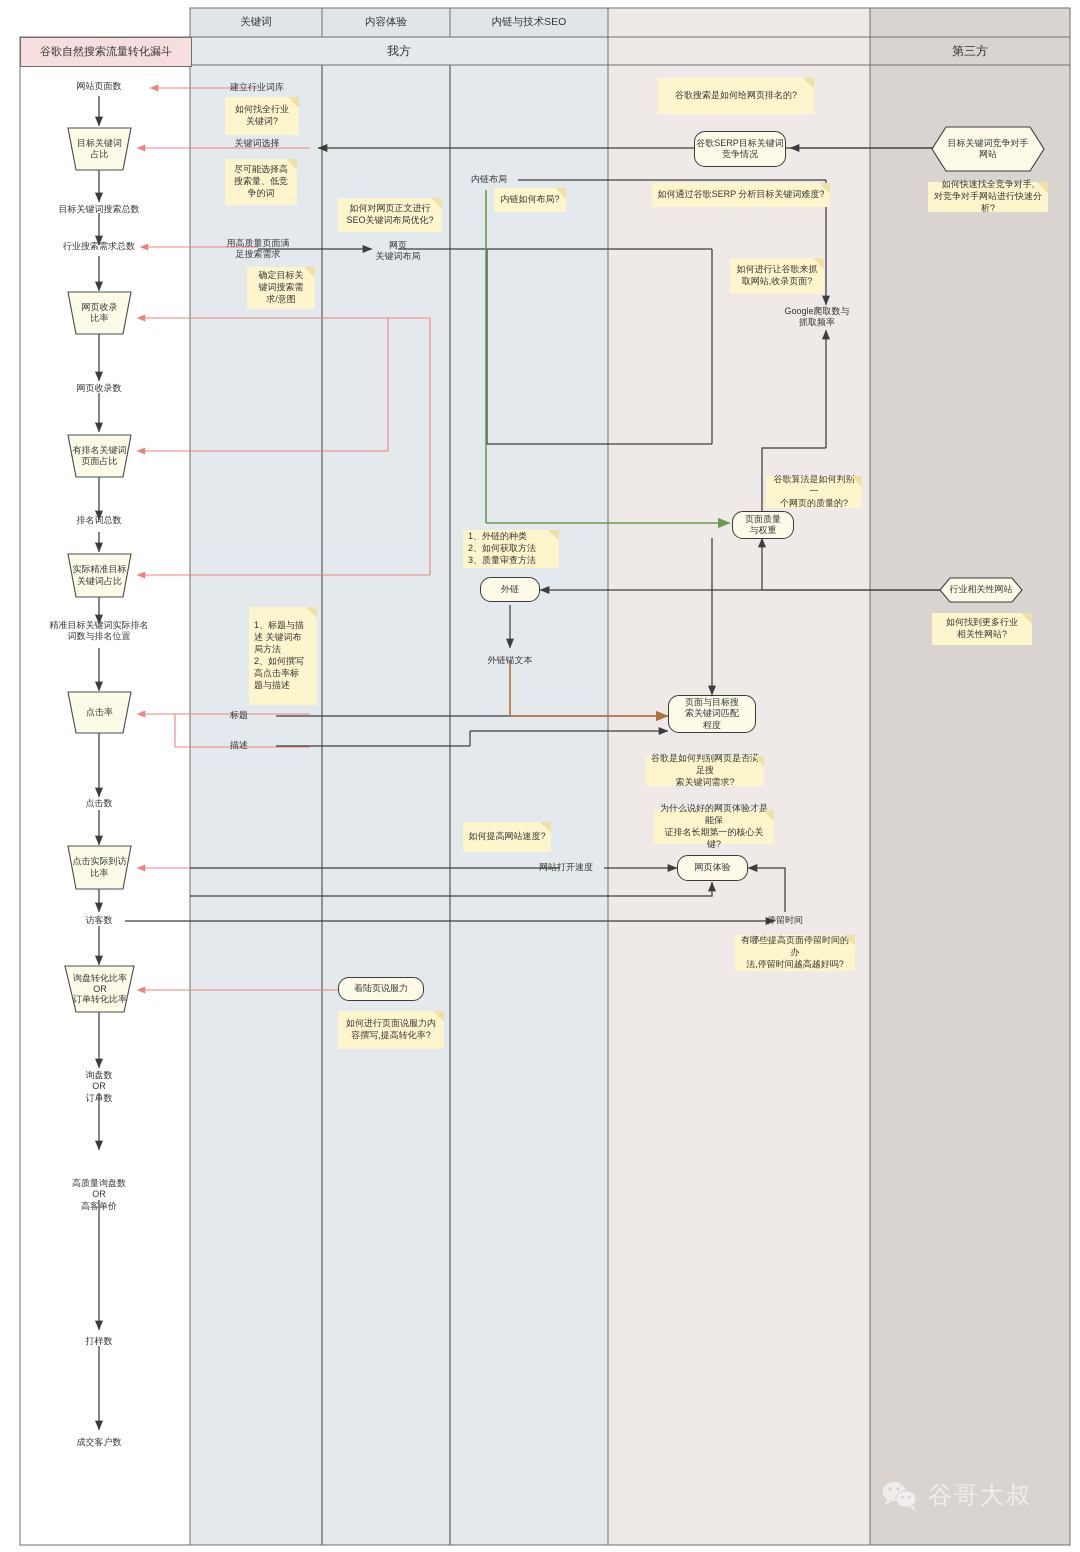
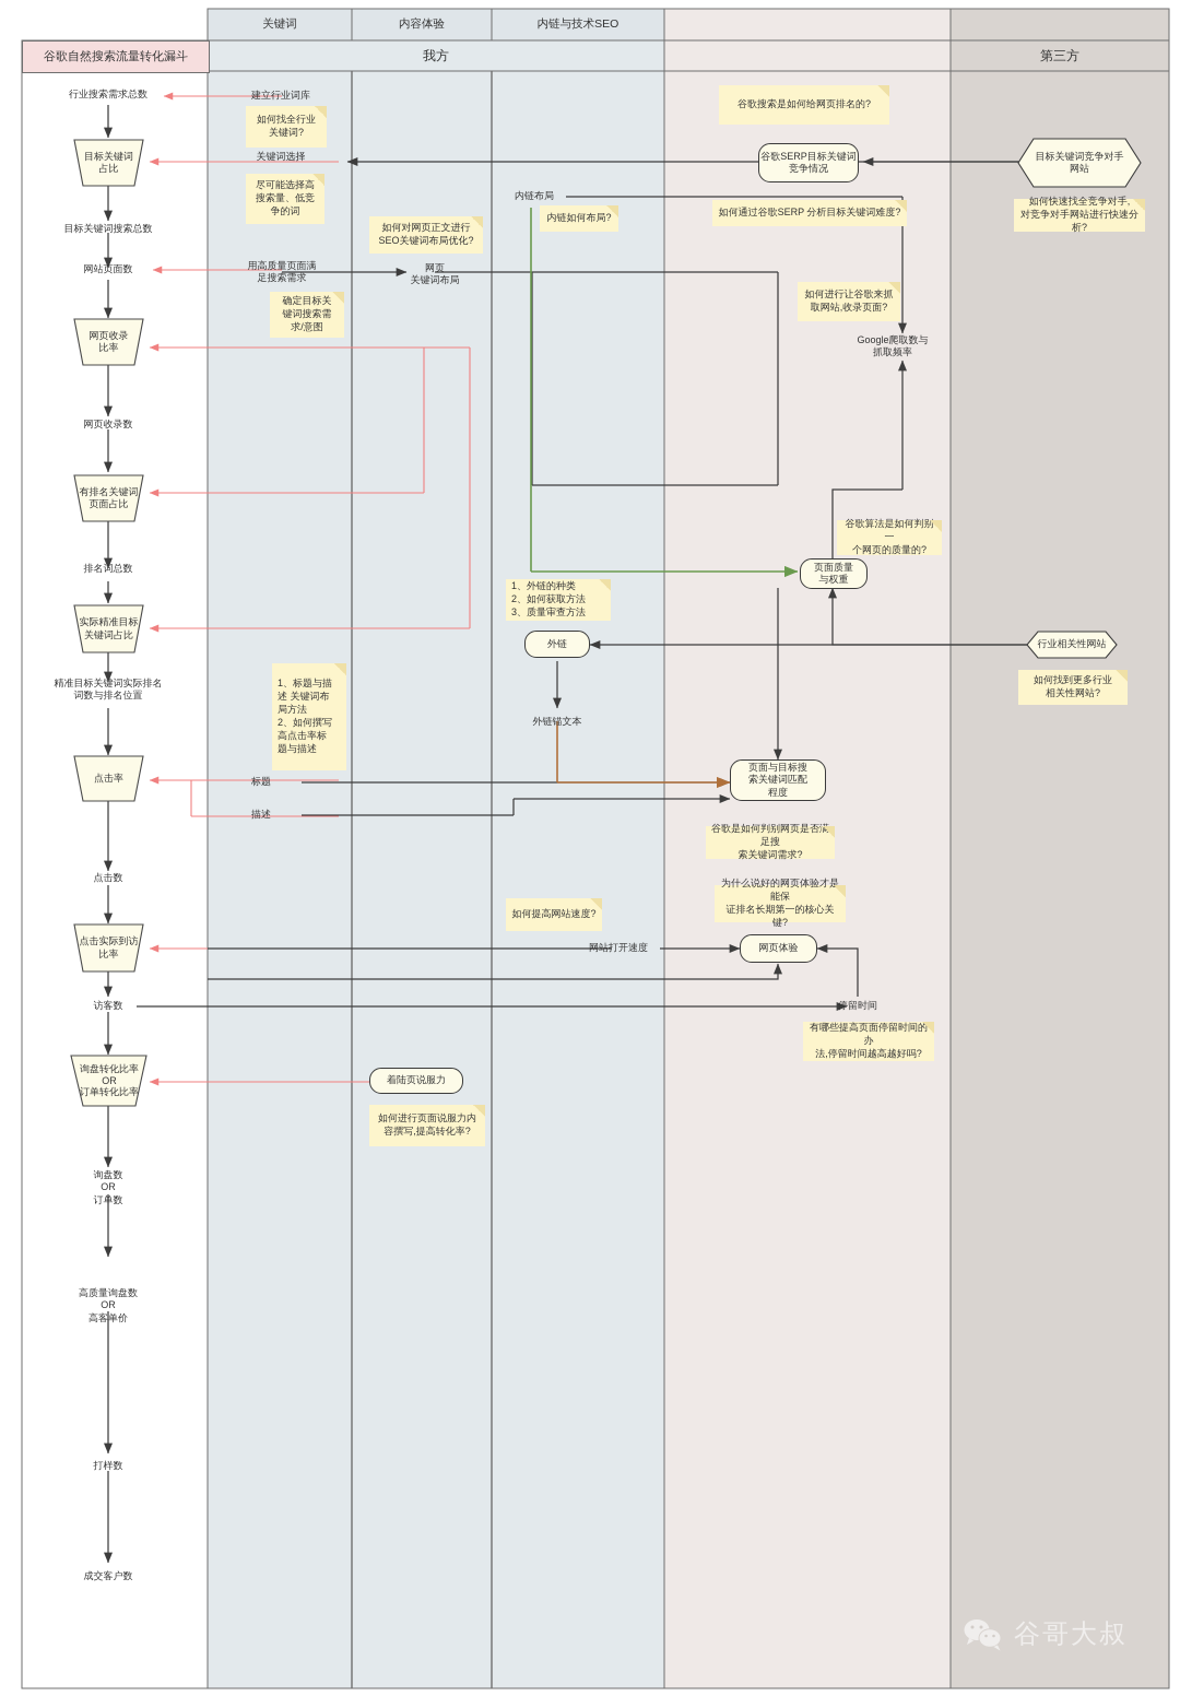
  谷歌自然搜索流量转化漏斗
  关键词
  内容体验
  内链与技术SEO
  我方
  第三方
- 网站页面数
+ 行业搜索需求总数
  目标关键词
  占比
  目标关键词搜索总数
- 行业搜索需求总数
+ 网站页面数
  网页收录
  比率
  网页收录数
  有排名关键词
  页面占比
  排名词总数
  实际精准目标
  关键词占比
  精准目标关键词实际排名
  词数与排名位置
  点击率
  点击数
  点击实际到访
  比率
  访客数
  询盘转化比率
  OR
  订单转化比率
  询盘数
  OR
  订单数
  高质量询盘数
  OR
  高客单价
  打样数
  成交客户数
  建立行业词库
  如何找全行业
  关键词?
  关键词选择
  尽可能选择高
  搜索量、低竞
  争的词
  用高质量页面满
  足搜索需求
  确定目标关
  键词搜索需
  求/意图
  1、标题与描
  述 关键词布
  局方法
  2、如何撰写
  高点击率标
  题与描述
  标题
  描述
  如何对网页正文进行
  SEO关键词布局优化?
  网页
  关键词布局
  如何提高网站速度?
  着陆页说服力
  如何进行页面说服力内
  容撰写,提高转化率?
  内链布局
  内链如何布局?
  1、外链的种类
  2、如何获取方法
  3、质量审查方法
  外链
  外链锚文本
  网站打开速度
  谷歌搜索是如何给网页排名的?
  谷歌SERP目标关键词
  竞争情况
  如何通过谷歌SERP 分析目标关键词难度?
  如何进行让谷歌来抓
  取网站,收录页面?
  Google爬取数与
  抓取频率
  谷歌算法是如何判别一
  个网页的质量的?
  页面质量
  与权重
  页面与目标搜
  索关键词匹配
  程度
  谷歌是如何判别网页是否足搜
  索关键词需求?
  为什么说好的网页体验才是能保
  证排名长期第一的核心关键?
  网页体验
  停留时间
  有哪些提高页面停留时间办
  法,停留时间越高越好吗?
  目标关键词竞争对手
  网站
  如何快速找全竞争对手,
  对竞争对手网站进行快速分析?
  行业相关性网站
  如何找到更多行业
  相关性网站?
  谷哥大叔
